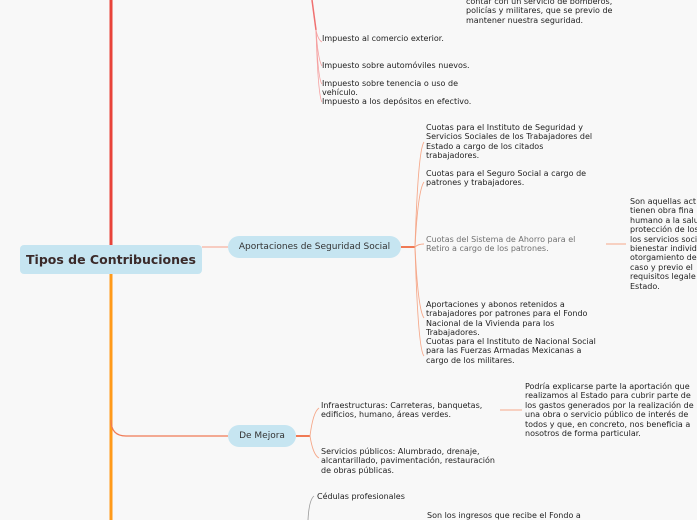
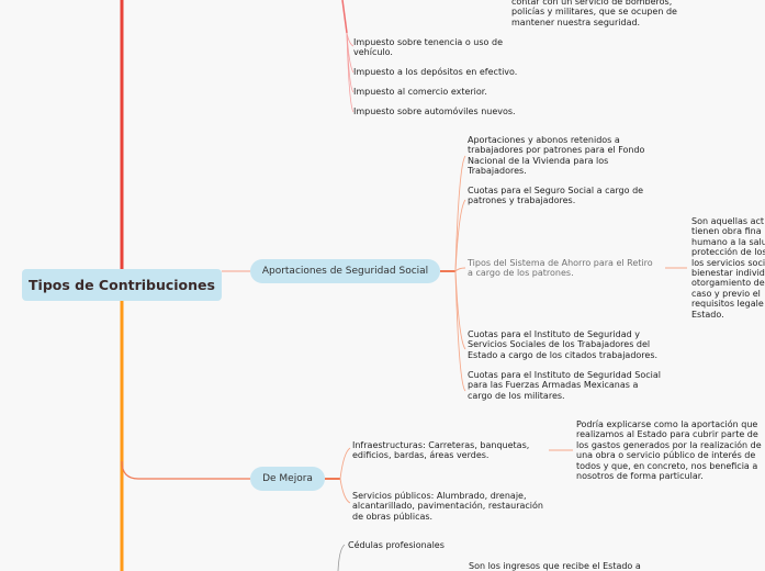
  Tipos de Contribuciones
- contar con un servicio de bomberos, policías y militares, que se previo de mantener nuestra seguridad.
+ contar con un servicio de bomberos, policías y militares, que se ocupen de mantener nuestra seguridad.
- Impuesto al comercio exterior.
+ Impuesto sobre tenencia o uso de vehículo.
- Impuesto sobre automóviles nuevos.
+ Impuesto a los depósitos en efectivo.
- Impuesto sobre tenencia o uso de vehículo.
+ Impuesto al comercio exterior.
- Impuesto a los depósitos en efectivo.
+ Impuesto sobre automóviles nuevos.
  Aportaciones de Seguridad Social
- Cuotas para el Instituto de Seguridad y Servicios Sociales de los Trabajadores del Estado a cargo de los citados trabajadores.
+ Aportaciones y abonos retenidos a trabajadores por patrones para el Fondo Nacional de la Vivienda para los Trabajadores.
  Cuotas para el Seguro Social a cargo de patrones y trabajadores.
- Cuotas del Sistema de Ahorro para el Retiro a cargo de los patrones.
+ Tipos del Sistema de Ahorro para el Retiro a cargo de los patrones.
- Aportaciones y abonos retenidos a trabajadores por patrones para el Fondo Nacional de la Vivienda para los Trabajadores.
+ Cuotas para el Instituto de Seguridad y Servicios Sociales de los Trabajadores del Estado a cargo de los citados trabajadores.
- Cuotas para el Instituto de Nacional Social para las Fuerzas Armadas Mexicanas a cargo de los militares.
+ Cuotas para el Instituto de Seguridad Social para las Fuerzas Armadas Mexicanas a cargo de los militares.
  Son aquellas act tienen obra fina humano a la salu protección de los los servicios soci bienestar individ otorgamiento de caso y previo el requisitos legale Estado.
  De Mejora
- Infraestructuras: Carreteras, banquetas, edificios, humano, áreas verdes.
+ Infraestructuras: Carreteras, banquetas, edificios, bardas, áreas verdes.
  Servicios públicos: Alumbrado, drenaje, alcantarillado, pavimentación, restauración de obras públicas.
- Podría explicarse parte la aportación que realizamos al Estado para cubrir parte de los gastos generados por la realización de una obra o servicio público de interés de todos y que, en concreto, nos beneficia a nosotros de forma particular.
+ Podría explicarse como la aportación que realizamos al Estado para cubrir parte de los gastos generados por la realización de una obra o servicio público de interés de todos y que, en concreto, nos beneficia a nosotros de forma particular.
  Cédulas profesionales
- Son los ingresos que recibe el Fondo a
+ Son los ingresos que recibe el Estado a
